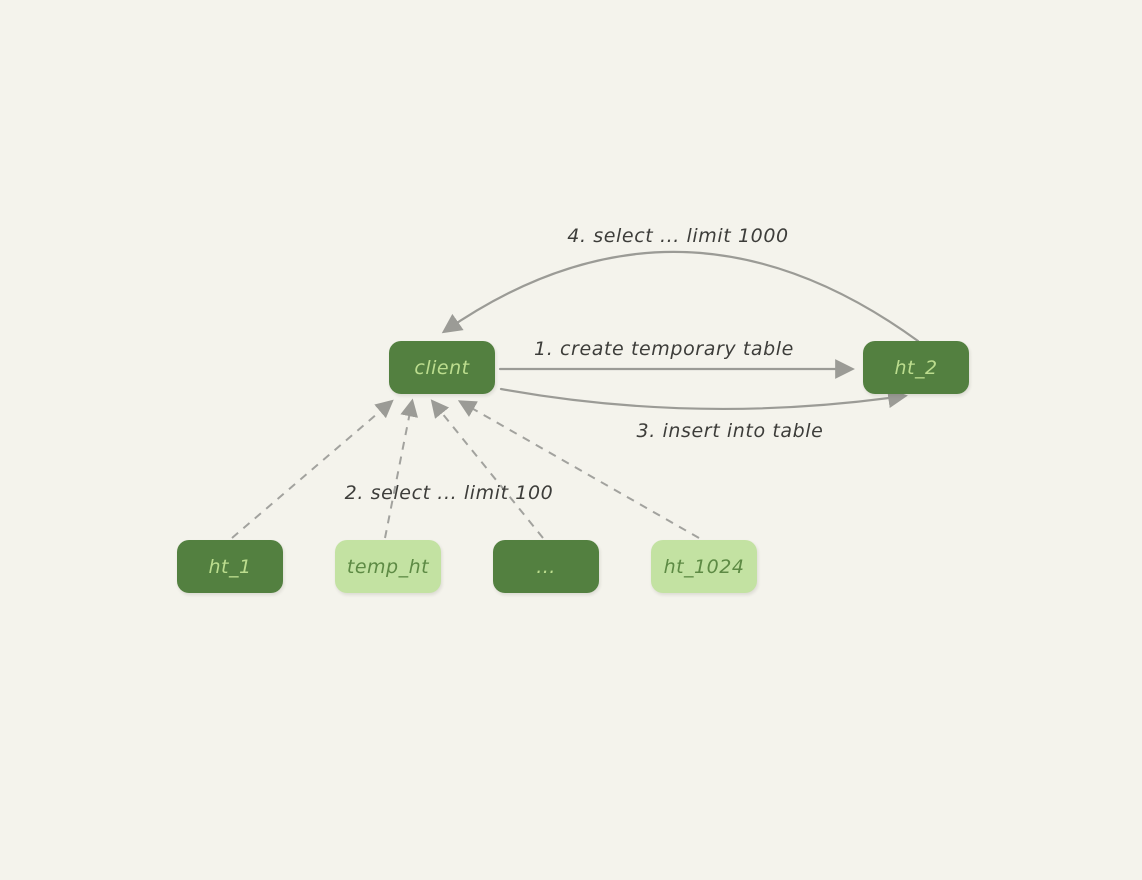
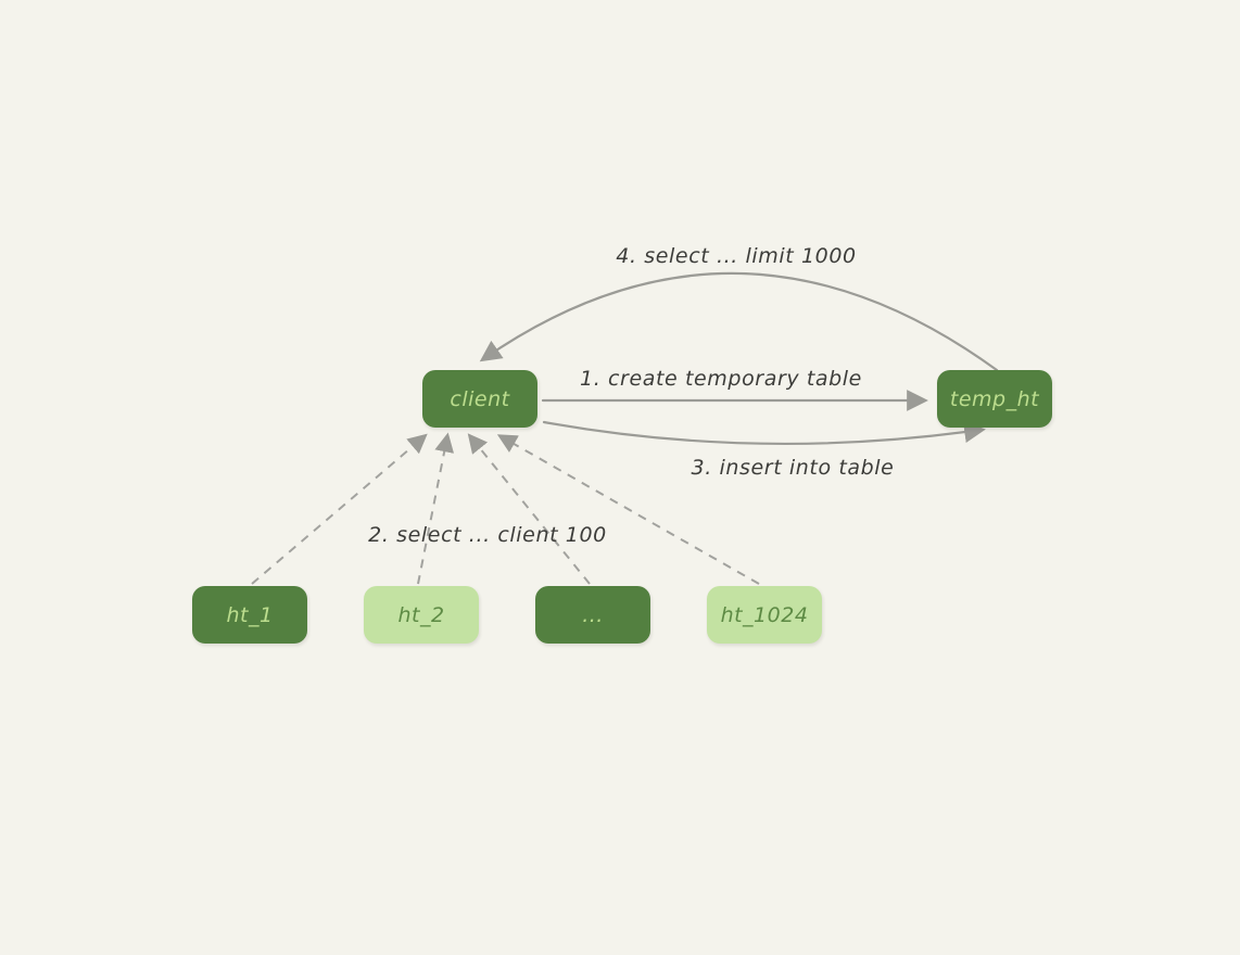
  4. select ... limit 1000
  1. create temporary table
  3. insert into table
- 2. select ... limit 100
+ 2. select ... client 100
  client
- ht_2
+ temp_ht
  ht_1
- temp_ht
+ ht_2
  ...
  ht_1024
